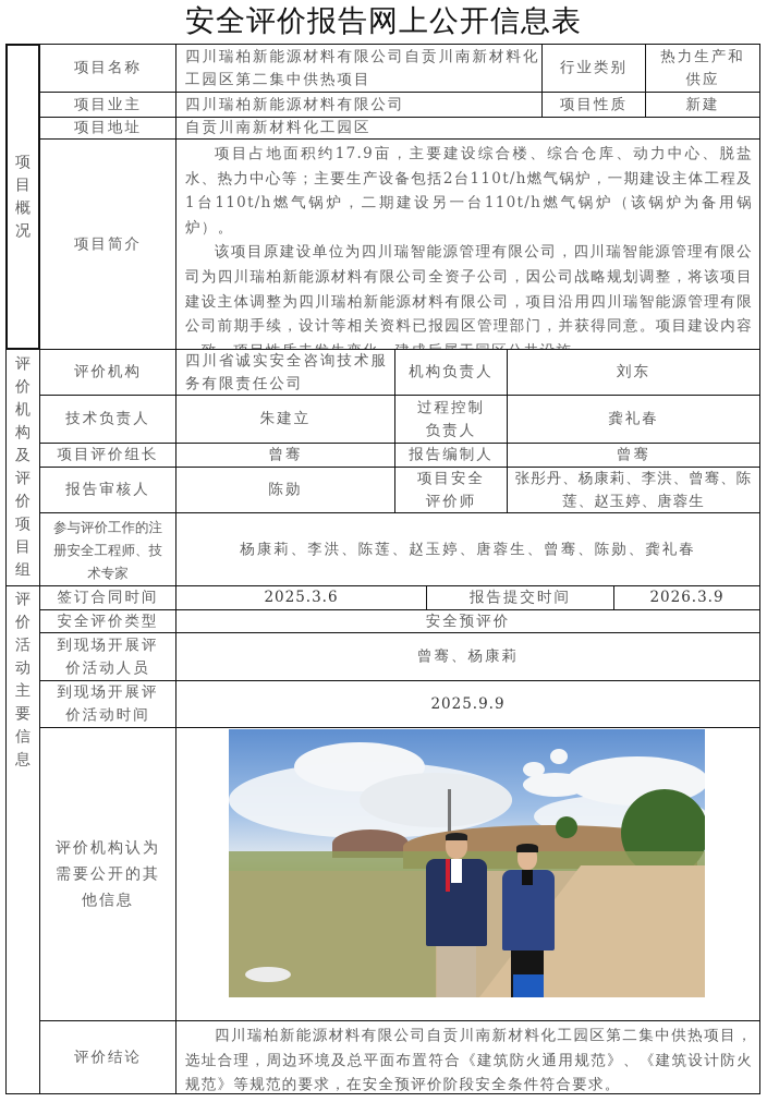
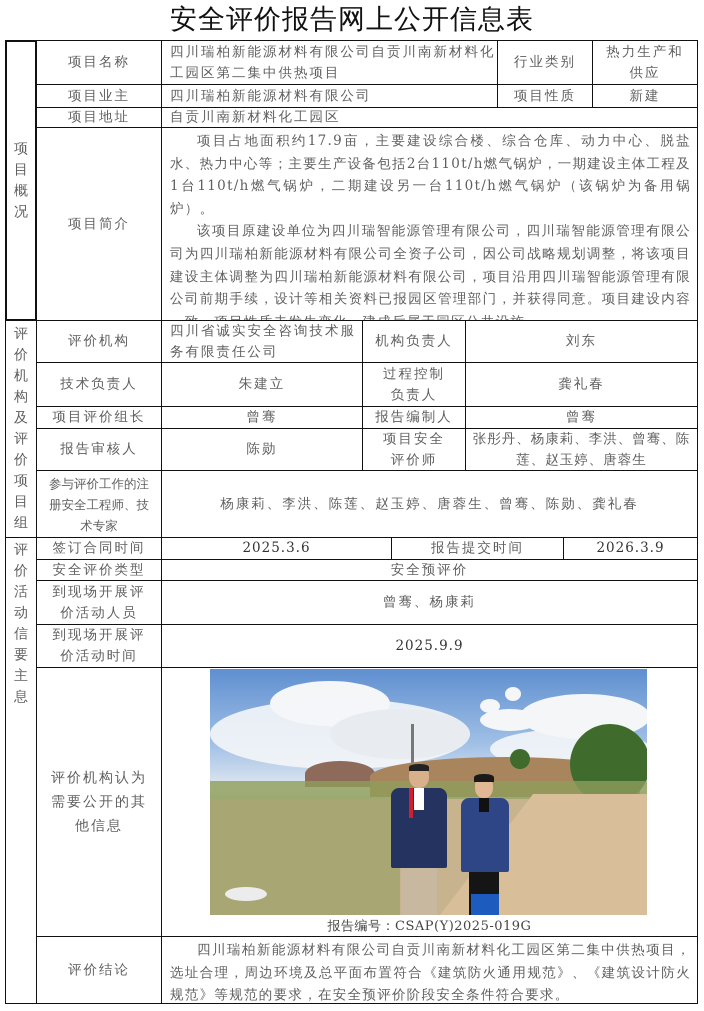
  安全评价报告网上公开信息表
  项
  目
  概
  况
  评
  价
  机
  构
  及
  评
  价
  项
  目
  组
  评
  价
  活
  动
- 主
+ 信
  要
- 信
+ 主
  息
  项目名称
  四川瑞柏新能源材料有限公司自贡川南新材料化工园区第二集中供热项目
  行业类别
  热力生产和供应
  项目业主
  四川瑞柏新能源材料有限公司
  项目性质
  新建
  项目地址
  自贡川南新材料化工园区
  项目简介
  项目占地面积约17.9亩，主要建设综合楼、综合仓库、动力中心、脱盐水、热力中心等；主要生产设备包括2台110t/h燃气锅炉，一期建设主体工程及1台110t/h燃气锅炉，二期建设另一台110t/h燃气锅炉（该锅炉为备用锅炉）。
  该项目原建设单位为四川瑞智能源管理有限公司，四川瑞智能源管理有限公司为四川瑞柏新能源材料有限公司全资子公司，因公司战略规划调整，将该项目建设主体调整为四川瑞柏新能源材料有限公司，项目沿用四川瑞智能源管理有限公司前期手续，设计等相关资料已报园区管理部门，并获得同意。项目建设内容
  评价机构
  四川省诚实安全咨询技术服务有限责任公司
  机构负责人
  刘东
  技术负责人
  朱建立
  过程控制负责人
  龚礼春
  项目评价组长
  曾骞
  报告编制人
  曾骞
  报告审核人
  陈勋
  项目安全评价师
  张彤丹、杨康莉、李洪、曾骞、陈莲、赵玉婷、唐蓉生
  参与评价工作的注册安全工程师、技术专家
  杨康莉、李洪、陈莲、赵玉婷、唐蓉生、曾骞、陈勋、龚礼春
  签订合同时间
  2025.3.6
  报告提交时间
  2026.3.9
  安全评价类型
  安全预评价
  到现场开展评价活动人员
  曾骞、杨康莉
  到现场开展评价活动时间
  2025.9.9
  评价机构认为需要公开的其他信息
+ 报告编号：CSAP(Y)2025-019G
  评价结论
  四川瑞柏新能源材料有限公司自贡川南新材料化工园区第二集中供热项目，选址合理，周边环境及总平面布置符合《建筑防火通用规范》、《建筑设计防火规范》等规范的要求，在安全预评价阶段安全条件符合要求。
